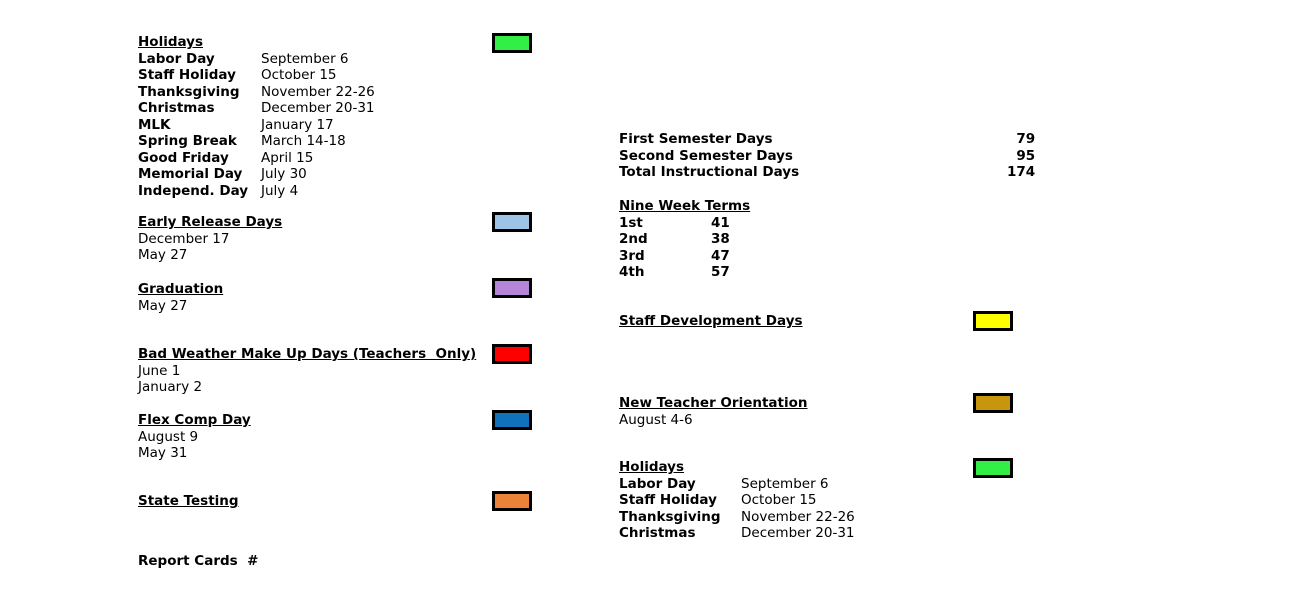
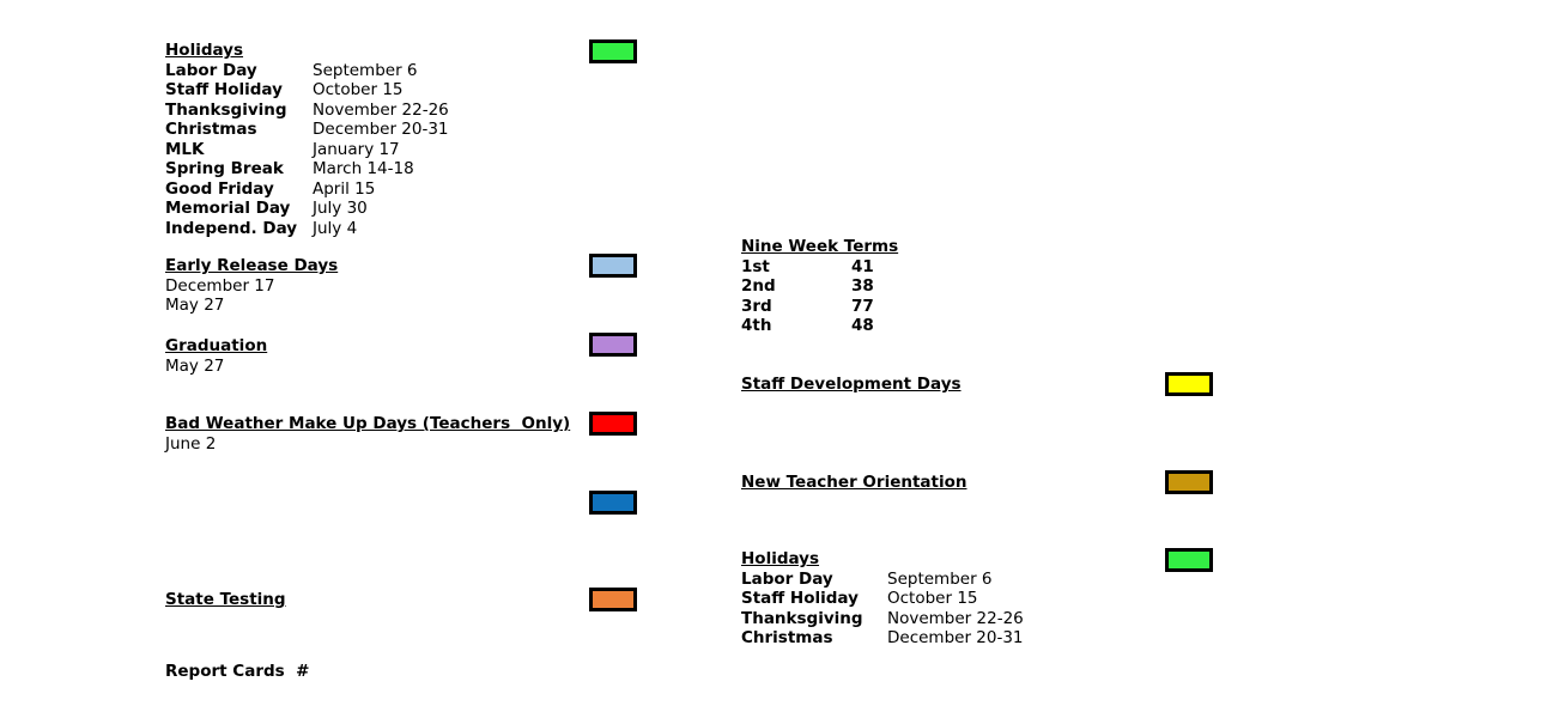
  Holidays
  Labor Day
  September 6
  Staff Holiday
  October 15
  Thanksgiving
  November 22-26
  Christmas
  December 20-31
  MLK
  January 17
  Spring Break
  March 14-18
  Good Friday
  April 15
  Memorial Day
  July 30
  Independ. Day
  July 4
  Early Release Days
  December 17
  May 27
  Graduation
  May 27
  Bad Weather Make Up Days (Teachers Only)
- June 1
- January 2
+ June 2
- Flex Comp Day
- August 9
- May 31
  State Testing
  Report Cards #
- First Semester Days
- 79
- Second Semester Days
- 95
- Total Instructional Days
- 174
  Nine Week Terms
  1st
  41
  2nd
  38
  3rd
- 47
+ 77
  4th
- 57
+ 48
  Staff Development Days
  New Teacher Orientation
- August 4-6
  Holidays
  Labor Day
  September 6
  Staff Holiday
  October 15
  Thanksgiving
  November 22-26
  Christmas
  December 20-31
